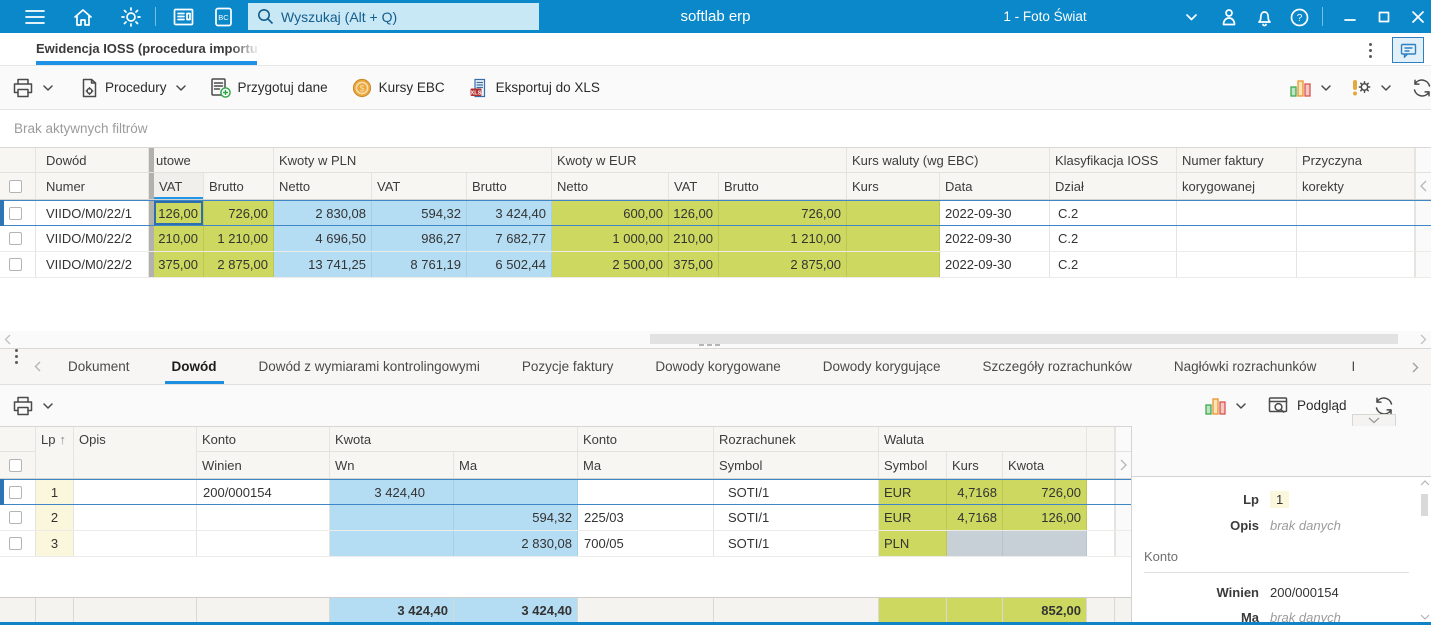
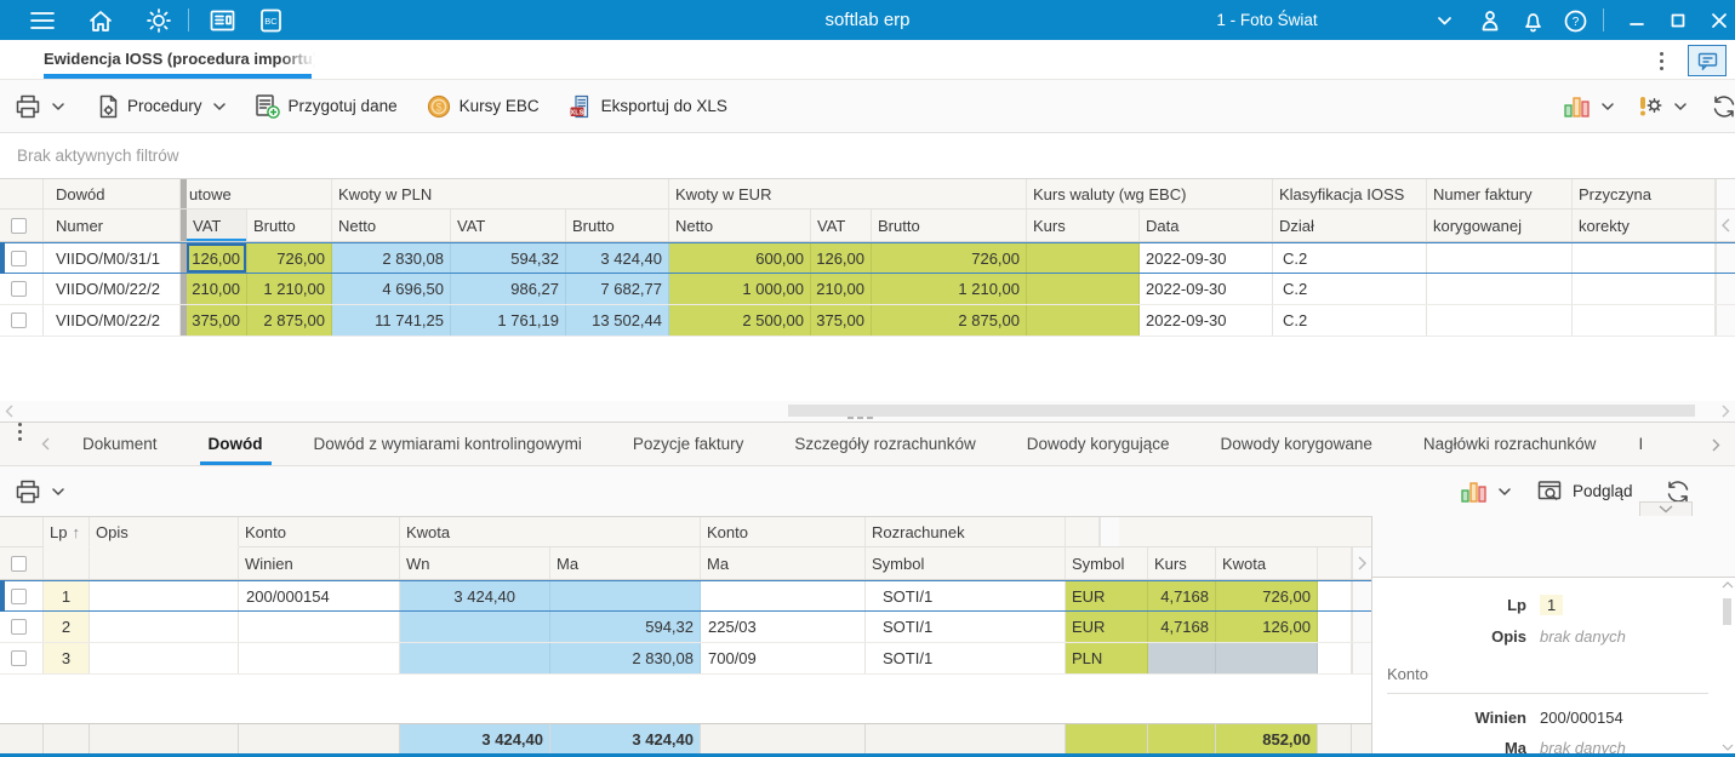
  BC
- Wyszukaj (Alt + Q)
  softlab erp
  1 - Foto Świat
  ?
  Ewidencja IOSS (procedura imp
  Procedury
  Przygotuj dane
  $
  Kursy EBC
  Eksportuj do XLS
  Brak aktywnych filtrów
  Dowód
  utowe
  Kwoty w PLN
  Kwoty w EUR
  Kurs waluty (wg EBC)
  Klasyfikacja IOSS
  Numer faktury
  Przyczyna
  Numer
  VAT
  Brutto
  Netto
  VAT
  Brutto
  Netto
  VAT
  Brutto
  Kurs
  Data
  Dział
  korygowanej
  korekty
- VIIDO/M0/22/1
+ VIIDO/M0/31/1
  126,00
  726,00
  2 830,08
  594,32
  3 424,40
  600,00
  126,00
  726,00
  2022-09-30
  C.2
  VIIDO/M0/22/2
  210,00
  1 210,00
  4 696,50
  986,27
  7 682,77
  1 000,00
  210,00
  1 210,00
  2022-09-30
  C.2
  VIIDO/M0/22/2
  375,00
  2 875,00
- 13 741,25
+ 11 741,25
- 8 761,19
+ 1 761,19
- 6 502,44
+ 13 502,44
  2 500,00
  375,00
  2 875,00
  2022-09-30
  C.2
  Dokument
  Dowód
  Dowód z wymiarami kontrolingowymi
  Pozycje faktury
- Dowody korygowane
+ Szczegóły rozrachunków
  Dowody korygujące
- Szczegóły rozrachunków
+ Dowody korygowane
  Nagłówki rozrachunków
  I
  Podgląd
  Lp
  ↑
  Opis
  Konto
  Kwota
  Konto
  Rozrachunek
- Waluta
  Winien
  Wn
  Ma
  Ma
  Symbol
  Symbol
  Kurs
  Kwota
  1
  200/000154
  3 424,40
  SOTI/1
  EUR
  4,7168
  726,00
  2
  594,32
  225/03
  SOTI/1
  EUR
  4,7168
  126,00
  3
  2 830,08
- 700/05
+ 700/09
  SOTI/1
  PLN
  3 424,40
  3 424,40
  852,00
  Lp
  1
  Opis
  brak danych
  Konto
  Winien
  200/000154
  Ma
  brak danych
